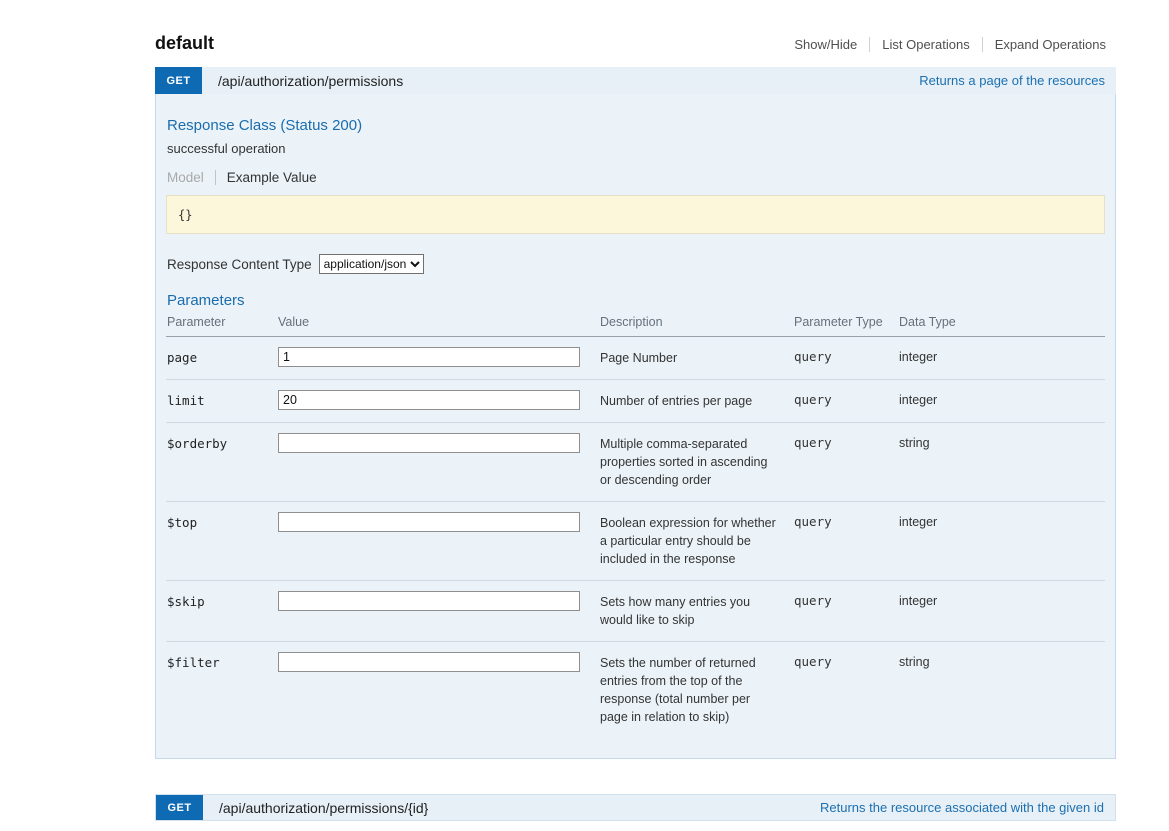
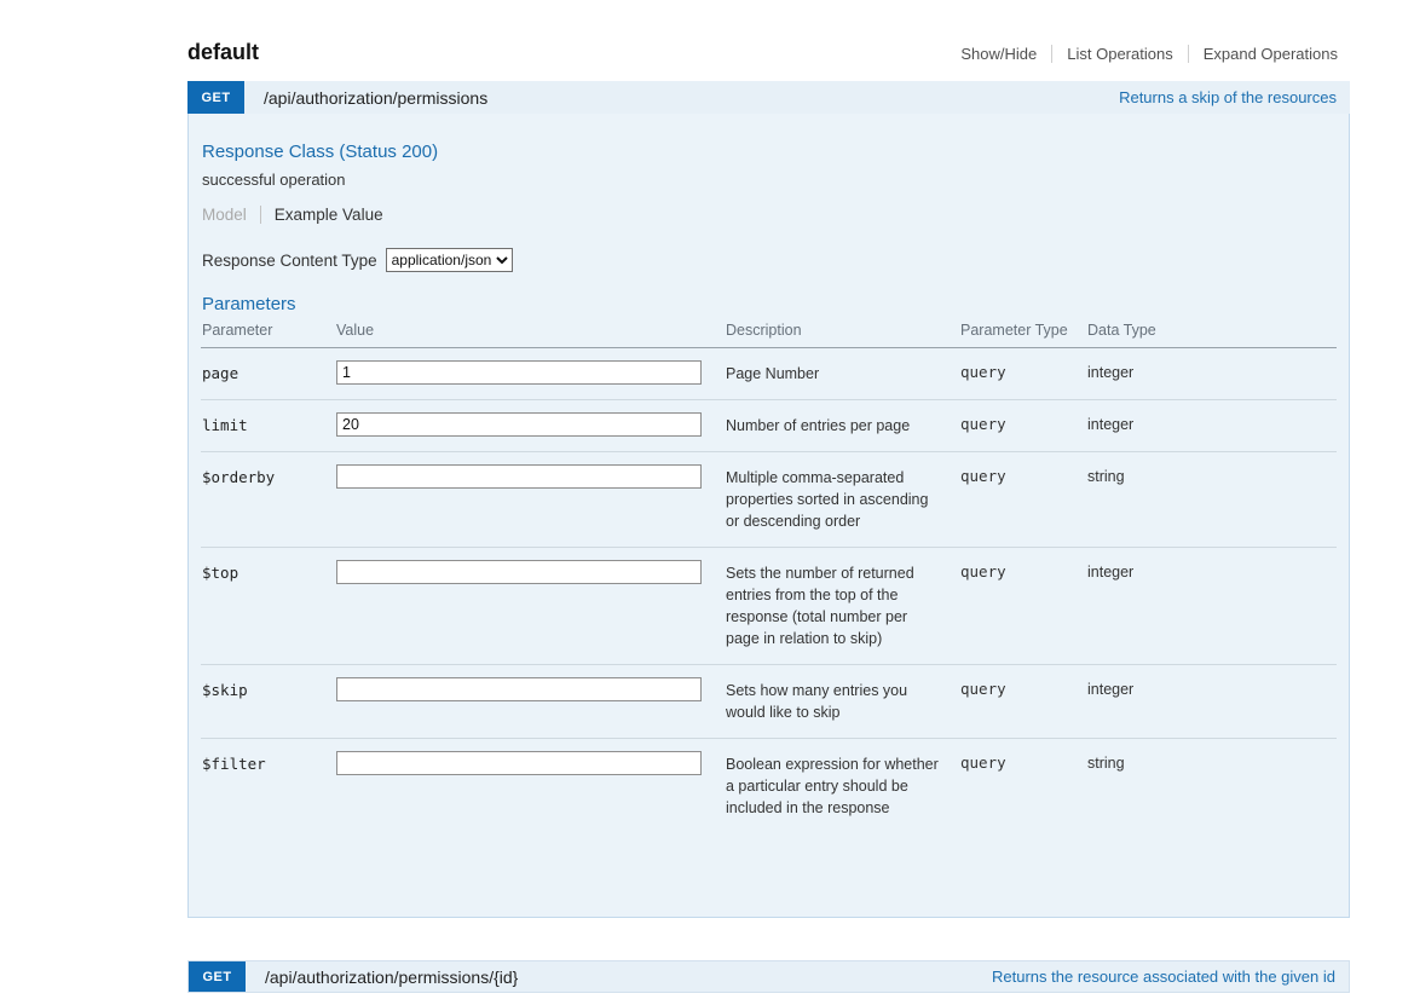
  default
  Show/Hide
  List Operations
  Expand Operations
  GET
  /api/authorization/permissions
- Returns a page of the resources
+ Returns a skip of the resources
  Response Class (Status 200)
  successful operation
  Model
  Example Value
- {}
  Response Content Type
  application/json
  Parameters
  Parameter	Value	Description	Parameter Type	Data Type
  page	1	Page Number	query	integer
  limit	20	Number of entries per page	query	integer
  $orderby		Multiple comma-separated properties sorted in ascending or descending order	query	string
- $top		Boolean expression for whether a particular entry should be included in the response	query	integer
+ $top		Sets the number of returned entries from the top of the response (total number per page in relation to skip)	query	integer
  $skip		Sets how many entries you would like to skip	query	integer
- $filter		Sets the number of returned entries from the top of the response (total number per page in relation to skip)	query	string
+ $filter		Boolean expression for whether a particular entry should be included in the response	query	string
  GET
  /api/authorization/permissions/{id}
  Returns the resource associated with the given id
